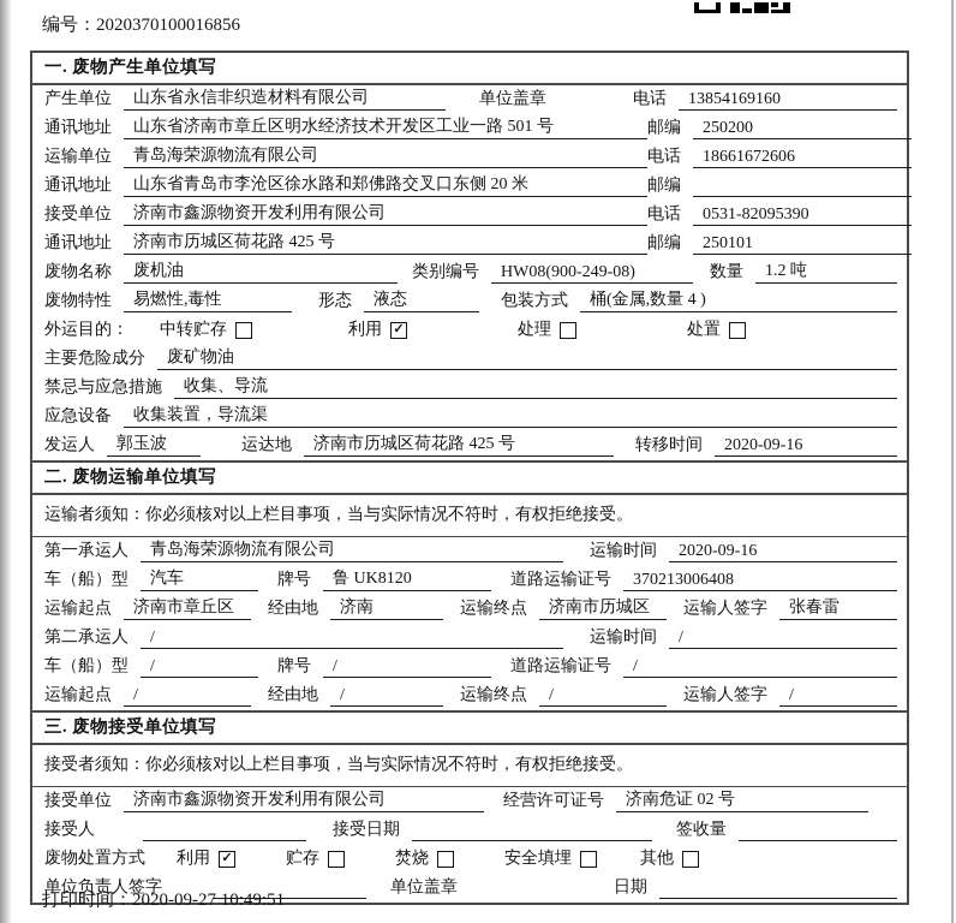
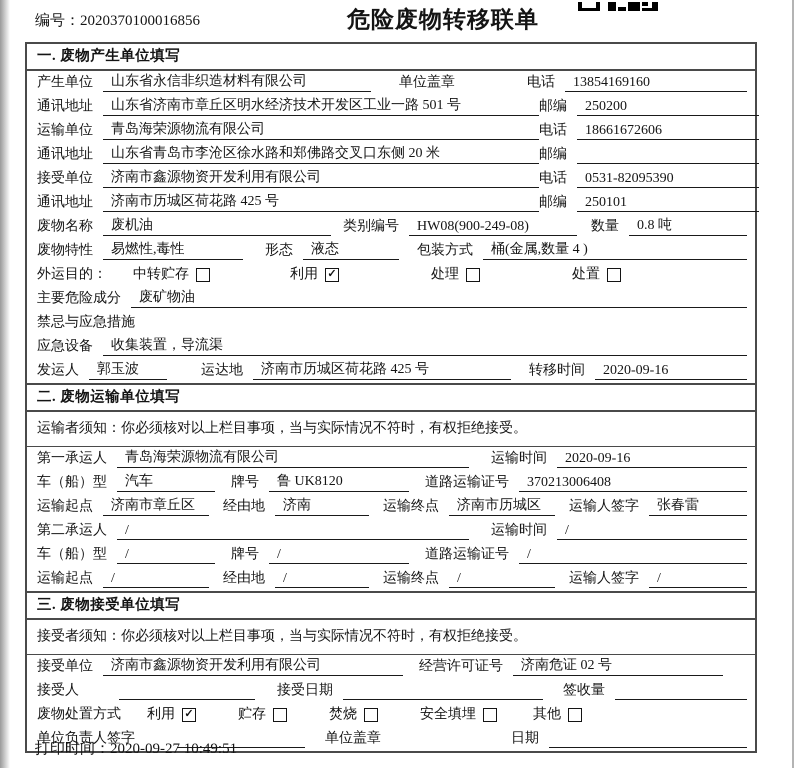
  编号：2020370100016856
+ 危险废物转移联单
  一. 废物产生单位填写
  产生单位
  山东省永信非织造材料有限公司
  单位盖章
  电话
  13854169160
  通讯地址
  山东省济南市章丘区明水经济技术开发区工业一路 501 号
  邮编
  250200
  运输单位
  青岛海荣源物流有限公司
  电话
  18661672606
  通讯地址
  山东省青岛市李沧区徐水路和郑佛路交叉口东侧 20 米
  邮编
  接受单位
  济南市鑫源物资开发利用有限公司
  电话
  0531-82095390
  通讯地址
  济南市历城区荷花路 425 号
  邮编
  250101
  废物名称
  废机油
  类别编号
  HW08(900-249-08)
  数量
- 1.2 吨
+ 0.8 吨
  废物特性
  易燃性,毒性
  形态
  液态
  包装方式
  桶(金属,数量 4 )
  外运目的：
  中转贮存
  利用
  ✓
  处理
  处置
  主要危险成分
  废矿物油
  禁忌与应急措施
- 收集、导流
  应急设备
  收集装置，导流渠
  发运人
  郭玉波
  运达地
  济南市历城区荷花路 425 号
  转移时间
  2020-09-16
  二. 废物运输单位填写
  运输者须知：你必须核对以上栏目事项，当与实际情况不符时，有权拒绝接受。
  第一承运人
  青岛海荣源物流有限公司
  运输时间
  2020-09-16
  车（船）型
  汽车
  牌号
  鲁 UK8120
  道路运输证号
  370213006408
  运输起点
  济南市章丘区
  经由地
  济南
  运输终点
  济南市历城区
  运输人签字
  张春雷
  第二承运人
  /
  运输时间
  /
  车（船）型
  /
  牌号
  /
  道路运输证号
  /
  运输起点
  /
  经由地
  /
  运输终点
  /
  运输人签字
  /
  三. 废物接受单位填写
  接受者须知：你必须核对以上栏目事项，当与实际情况不符时，有权拒绝接受。
  接受单位
  济南市鑫源物资开发利用有限公司
  经营许可证号
  济南危证 02 号
  接受人
  接受日期
  签收量
  废物处置方式
  利用
  ✓
  贮存
  焚烧
  安全填埋
  其他
  单位负责人签字
  单位盖章
  日期
  打印时间：2020-09-27 10:49:51
